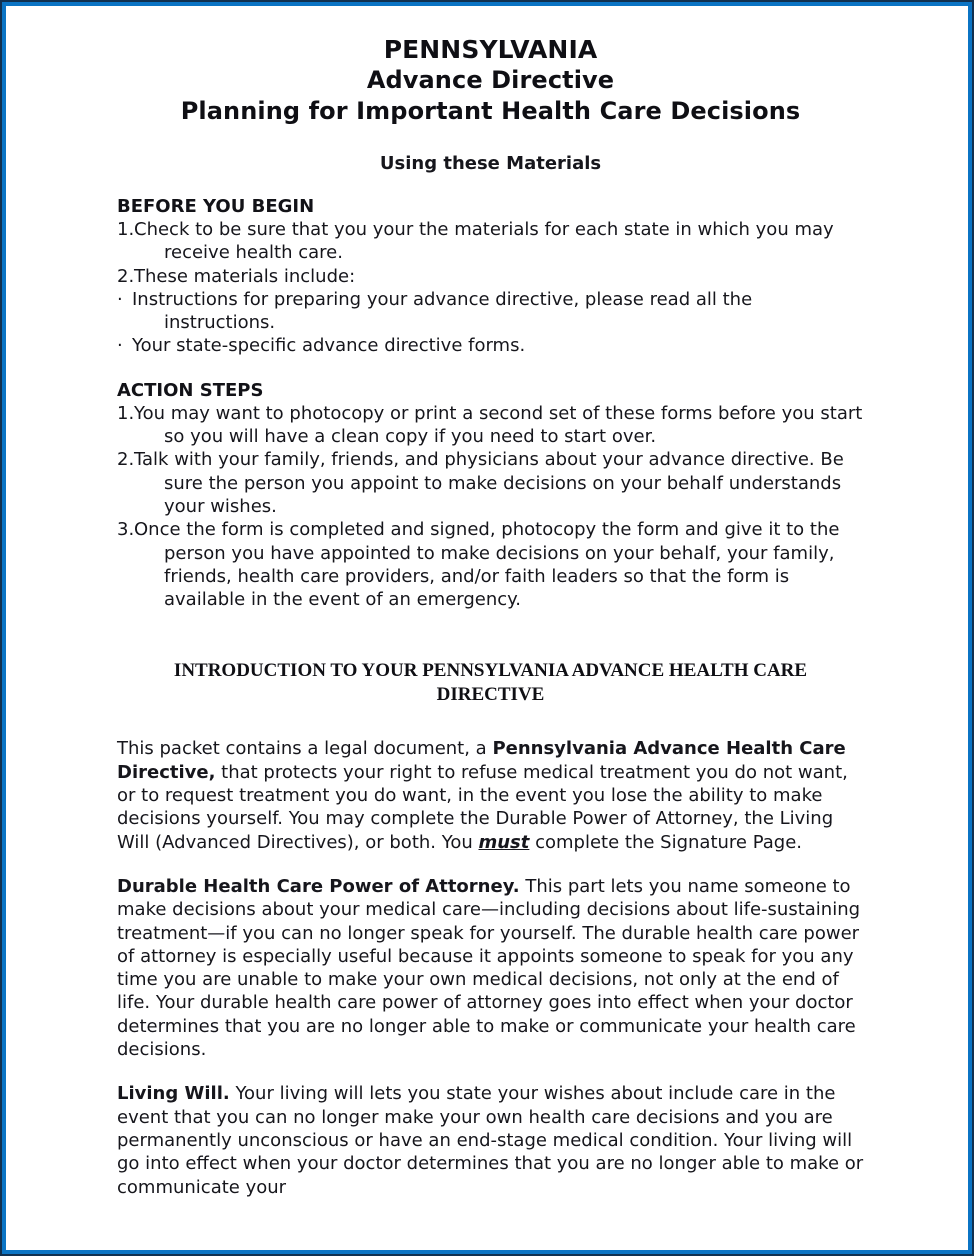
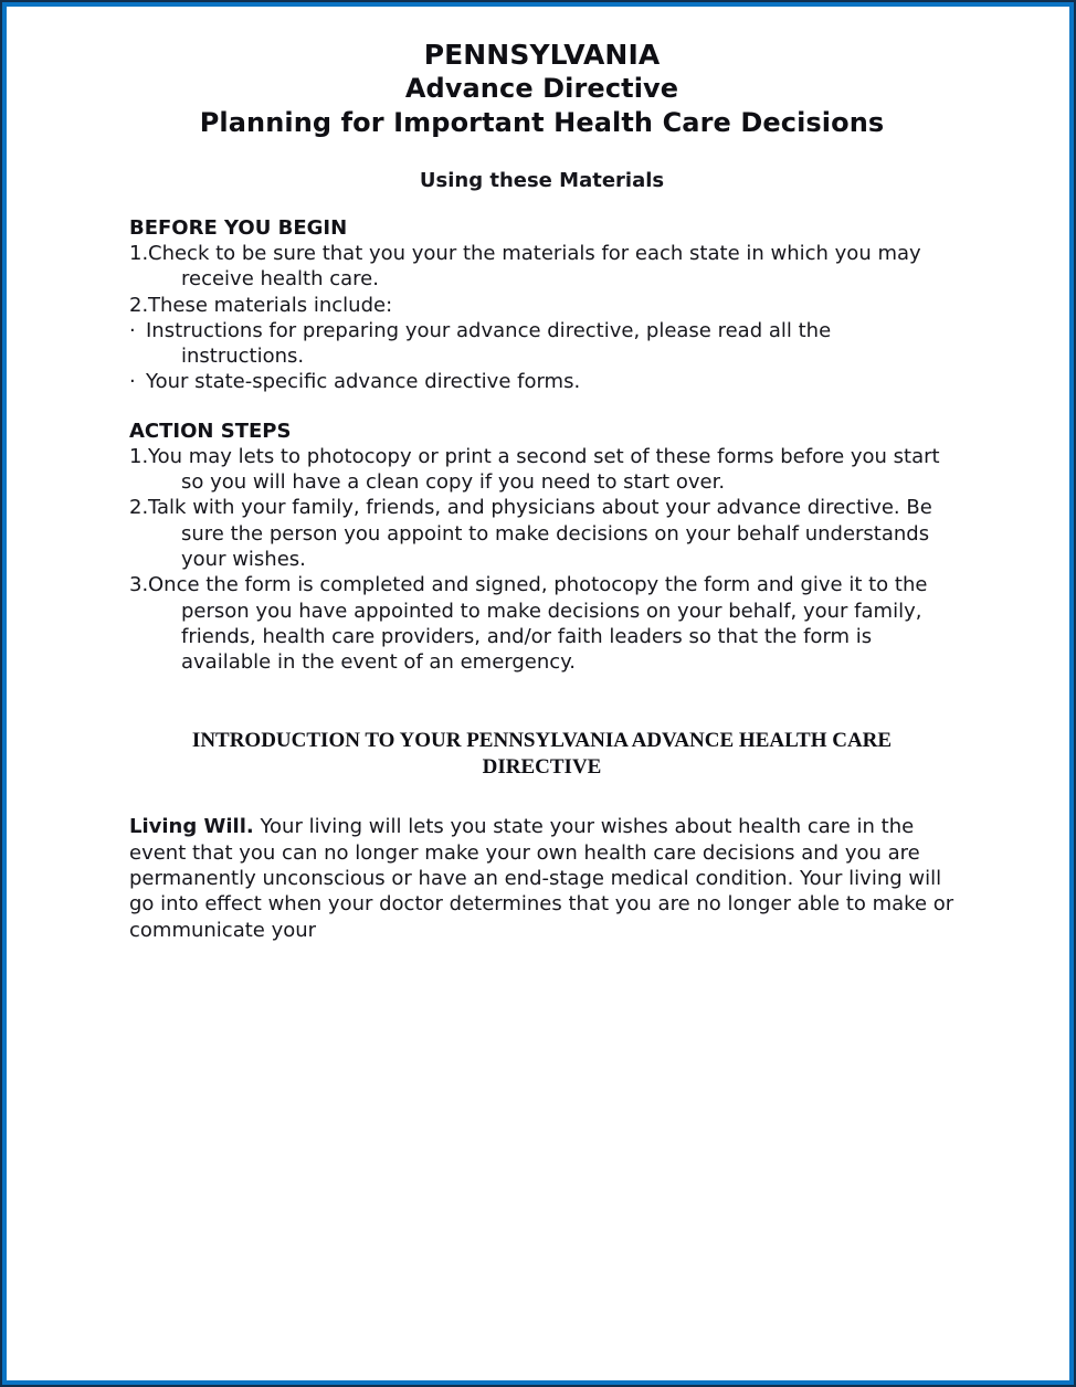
  PENNSYLVANIA
  Advance Directive
  Planning for Important Health Care Decisions
  Using these Materials
  BEFORE YOU BEGIN
  1.Check to be sure that you your the materials for each state in which you may receive health care.
  2.These materials include:
  · Instructions for preparing your advance directive, please read all the instructions.
  · Your state-specific advance directive forms.
  ACTION STEPS
- 1.You may want to photocopy or print a second set of these forms before you start so you will have a clean copy if you need to start over.
+ 1.You may lets to photocopy or print a second set of these forms before you start so you will have a clean copy if you need to start over.
  2.Talk with your family, friends, and physicians about your advance directive. Be sure the person you appoint to make decisions on your behalf understands your wishes.
  3.Once the form is completed and signed, photocopy the form and give it to the person you have appointed to make decisions on your behalf, your family, friends, health care providers, and/or faith leaders so that the form is available in the event of an emergency.
  INTRODUCTION TO YOUR PENNSYLVANIA ADVANCE HEALTH CARE DIRECTIVE
- This packet contains a legal document, a Pennsylvania Advance Health Care Directive, that protects your right to refuse medical treatment you do not want, or to request treatment you do want, in the event you lose the ability to make decisions yourself. You may complete the Durable Power of Attorney, the Living Will (Advanced Directives), or both. You must complete the Signature Page.
- Durable Health Care Power of Attorney. This part lets you name someone to make decisions about your medical care—including decisions about life-sustaining treatment—if you can no longer speak for yourself. The durable health care power of attorney is especially useful because it appoints someone to speak for you any time you are unable to make your own medical decisions, not only at the end of life. Your durable health care power of attorney goes into effect when your doctor determines that you are no longer able to make or communicate your health care decisions.
- Living Will. Your living will lets you state your wishes about include care in the event that you can no longer make your own health care decisions and you are permanently unconscious or have an end-stage medical condition. Your living will go into effect when your doctor determines that you are no longer able to make or communicate your
+ Living Will. Your living will lets you state your wishes about health care in the event that you can no longer make your own health care decisions and you are permanently unconscious or have an end-stage medical condition. Your living will go into effect when your doctor determines that you are no longer able to make or communicate your
